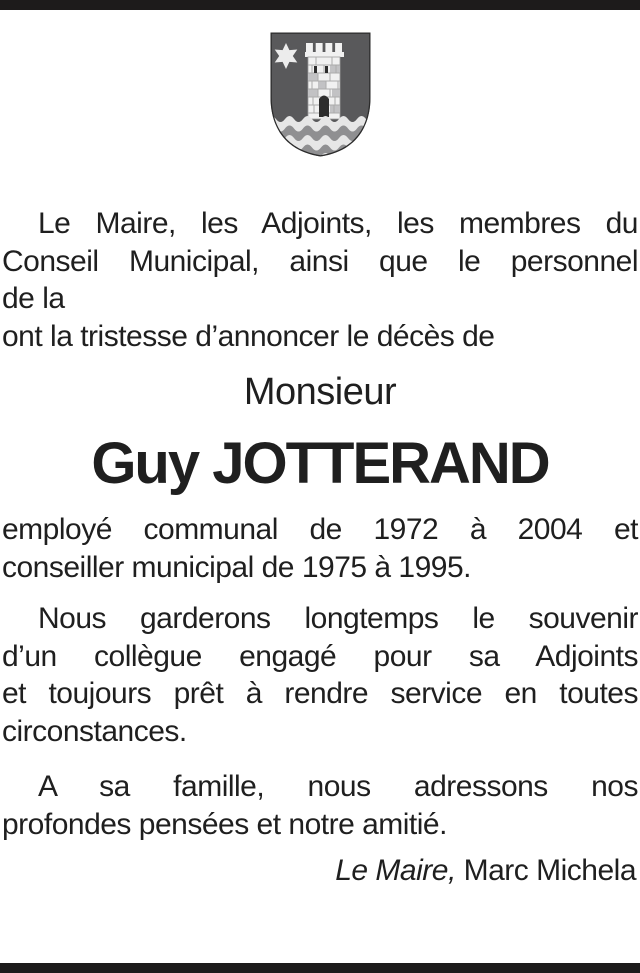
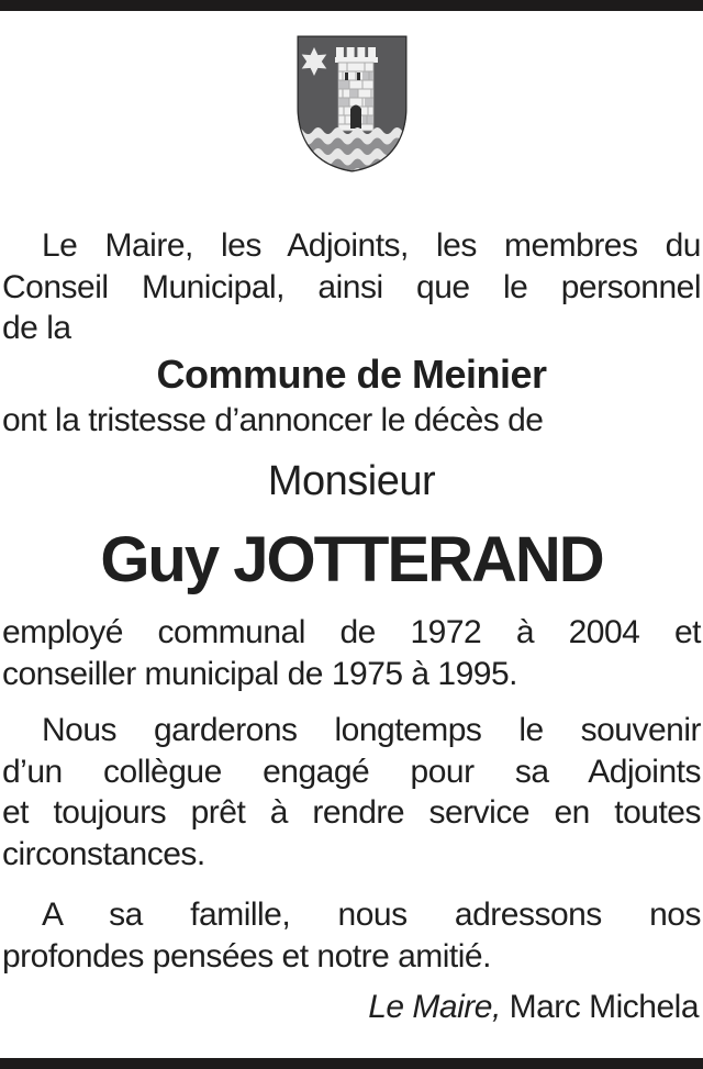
  Le Maire, les Adjoints, les membres du
  Conseil Municipal, ainsi que le personnel
  de la
+ Commune de Meinier
  ont la tristesse d’annoncer le décès de
  Monsieur
  Guy JOTTERAND
  employé communal de 1972 à 2004 et
  conseiller municipal de 1975 à 1995.
  Nous garderons longtemps le souvenir
  d’un collègue engagé pour sa Adjoints
  et toujours prêt à rendre service en toutes
  circonstances.
  A sa famille, nous adressons nos
  profondes pensées et notre amitié.
  Le Maire, Marc Michela
